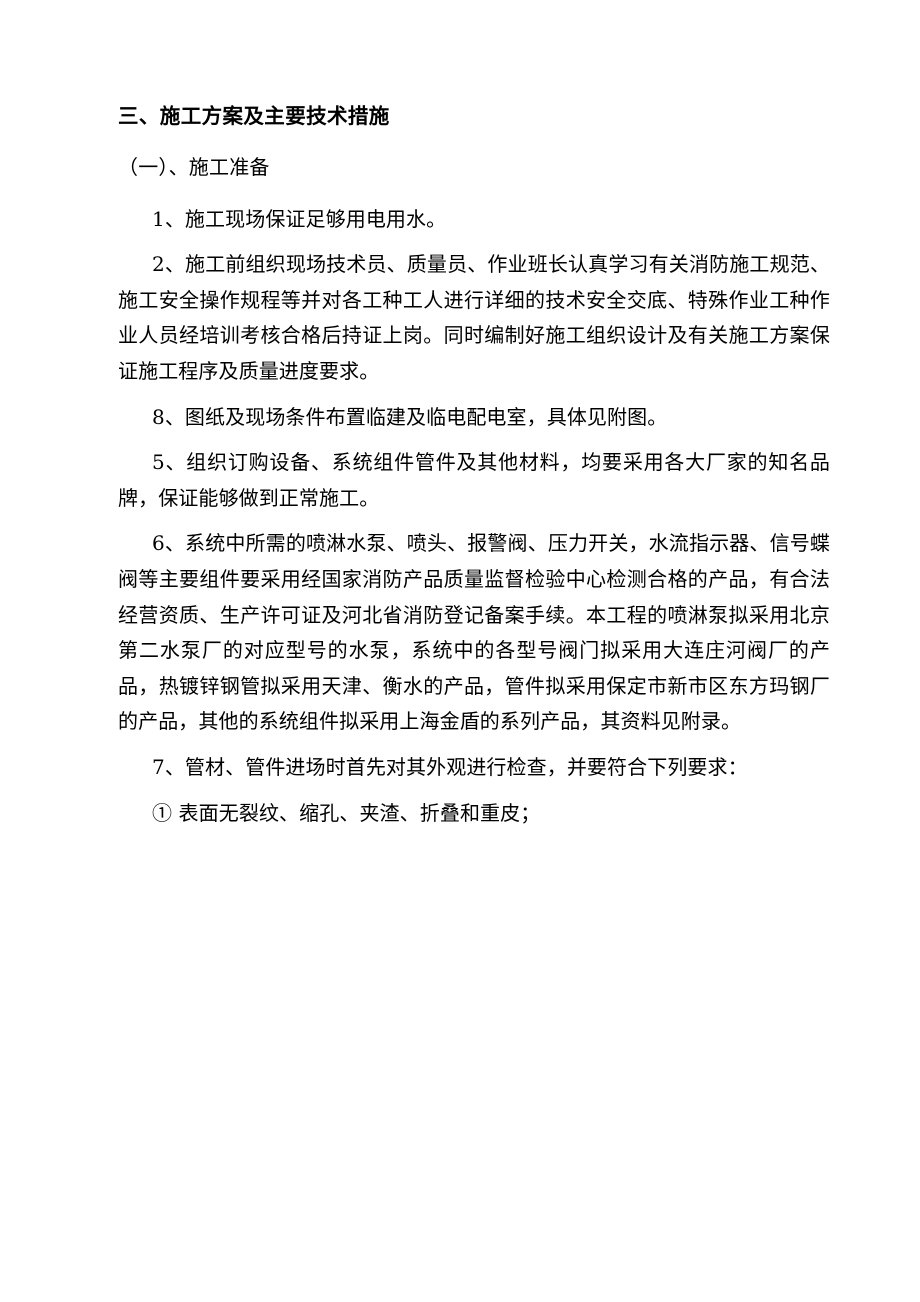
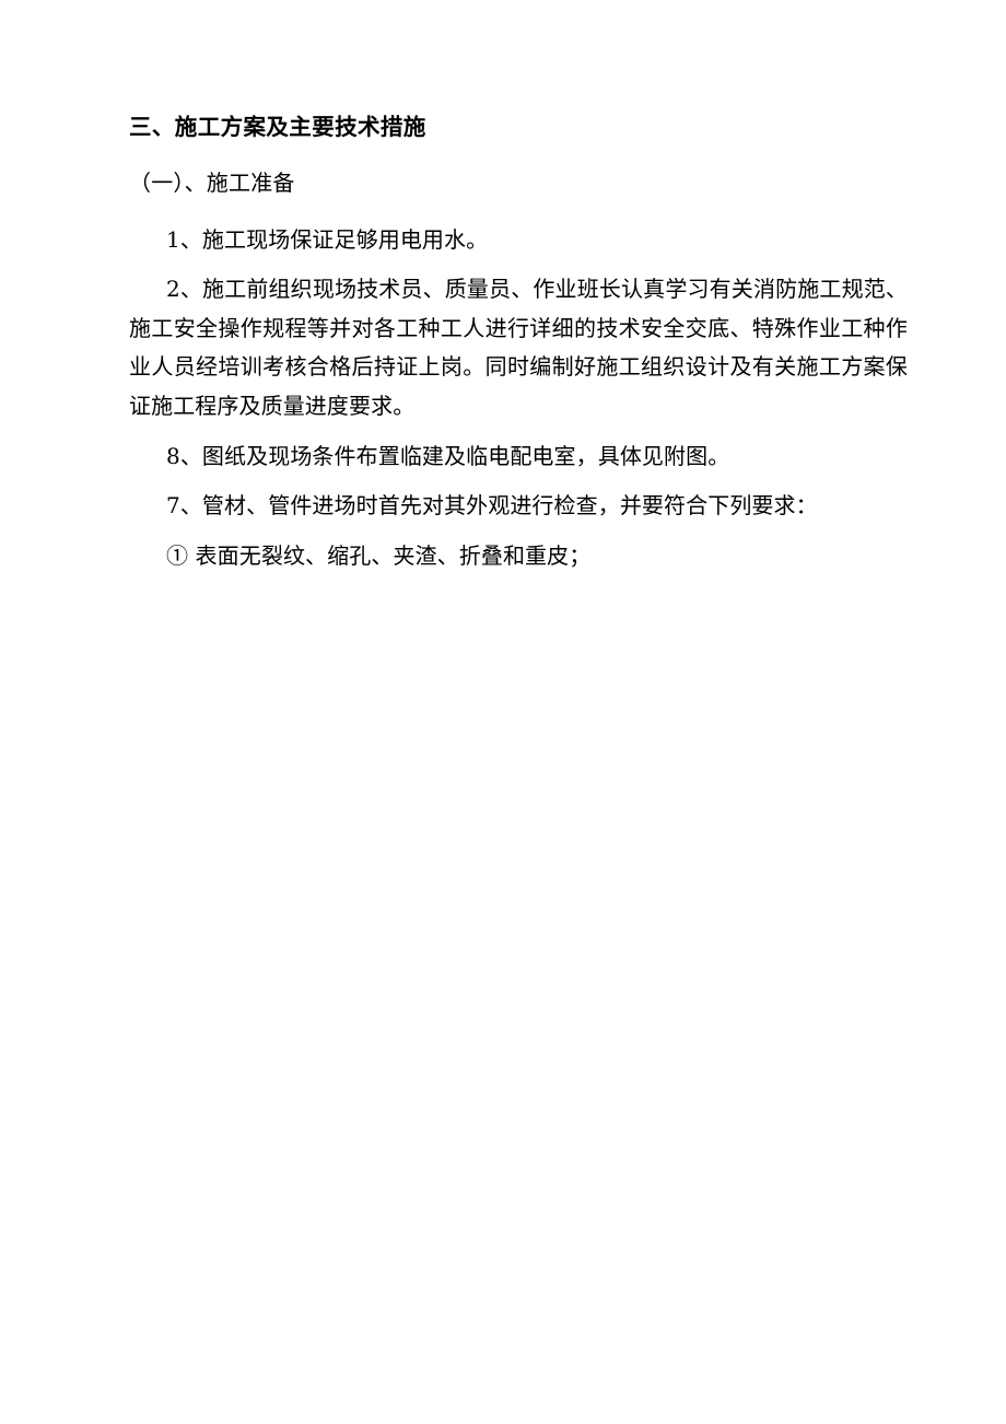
  三、施工方案及主要技术措施
  （一）、施工准备
  1、施工现场保证足够用电用水。
  2、施工前组织现场技术员、质量员、作业班长认真学习有关消防施工规范、施工安全操作规程等并对各工种工人进行详细的技术安全交底、特殊作业工种作业人员经培训考核合格后持证上岗。同时编制好施工组织设计及有关施工方案保证施工程序及质量进度要求。
  8、图纸及现场条件布置临建及临电配电室，具体见附图。
- 5、组织订购设备、系统组件管件及其他材料，均要采用各大厂家的知名品牌，保证能够做到正常施工。
- 6、系统中所需的喷淋水泵、喷头、报警阀、压力开关，水流指示器、信号蝶阀等主要组件要采用经国家消防产品质量监督检验中心检测合格的产品，有合法经营资质、生产许可证及河北省消防登记备案手续。本工程的喷淋泵拟采用北京第二水泵厂的对应型号的水泵，系统中的各型号阀门拟采用大连庄河阀厂的产品，热镀锌钢管拟采用天津、衡水的产品，管件拟采用保定市新市区东方玛钢厂的产品，其他的系统组件拟采用上海金盾的系列产品，其资料见附录。
  7、管材、管件进场时首先对其外观进行检查，并要符合下列要求：
  ① 表面无裂纹、缩孔、夹渣、折叠和重皮；
